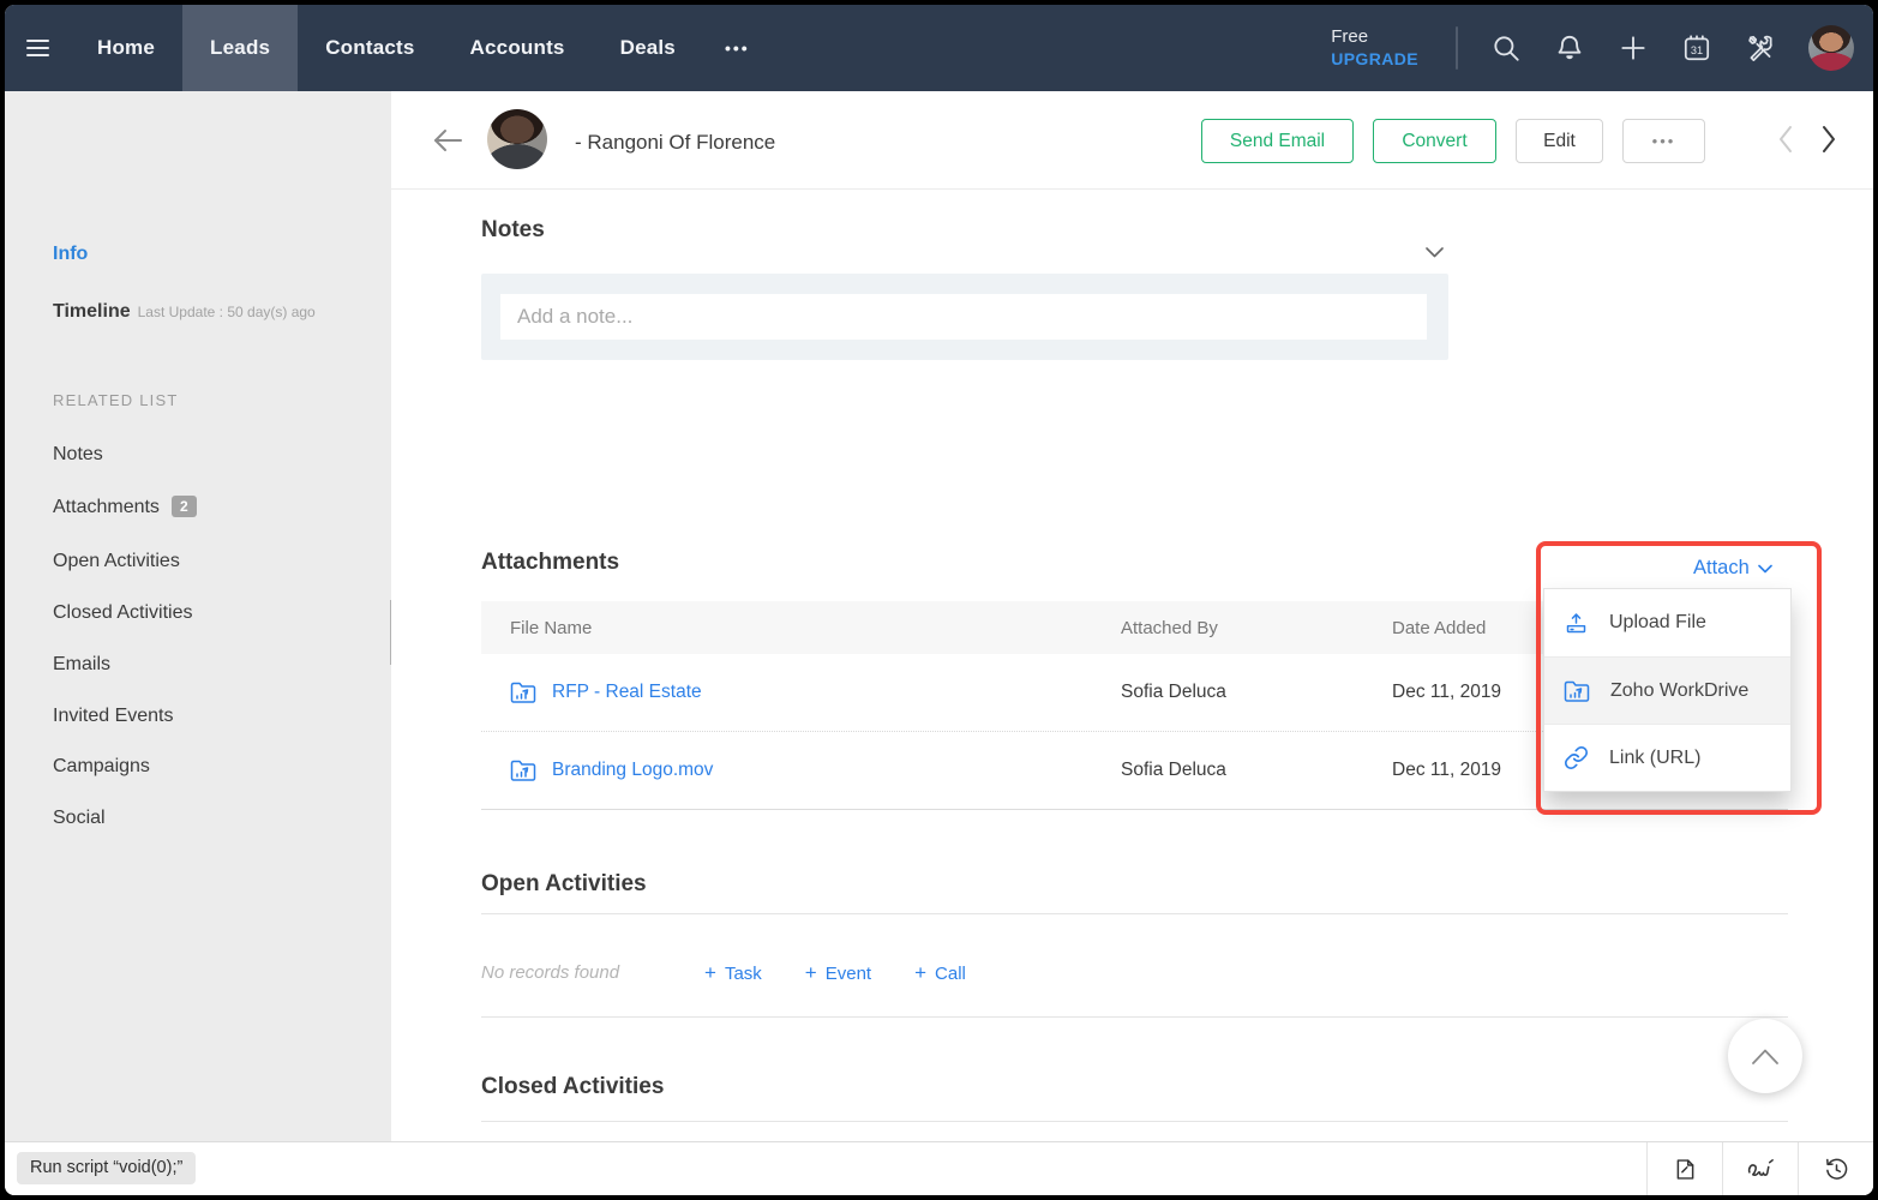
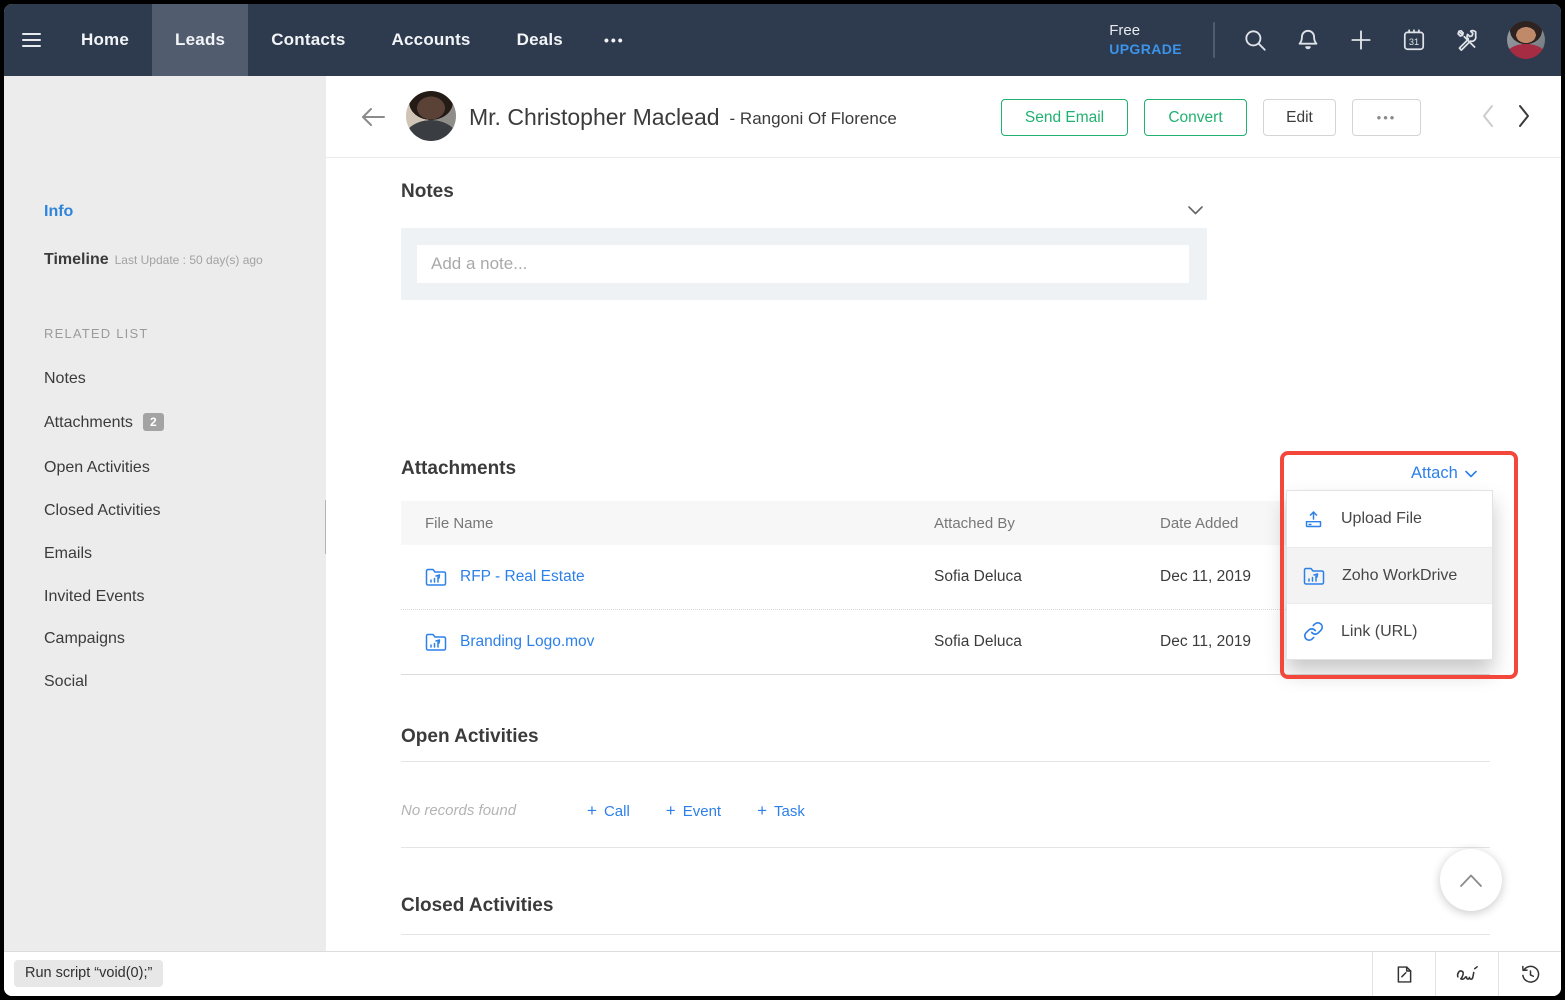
  Home
  Leads
  Contacts
  Accounts
  Deals
  •••
  Free
  UPGRADE
  31
  Info
  Timeline Last Update : 50 day(s) ago
  RELATED LIST
  Notes
  Attachments 2
  Open Activities
  Closed Activities
  Emails
  Invited Events
  Campaigns
  Social
+ Mr. Christopher Maclead
  - Rangoni Of Florence
  Send Email
  Convert
  Edit
  •••
  Notes
  Add a note...
  Attachments
  File Name
  Attached By
  Date Added
  RFP - Real Estate
  Sofia Deluca
  Dec 11, 2019
  Branding Logo.mov
  Sofia Deluca
  Dec 11, 2019
  Open Activities
  No records found
  +
- Task
+ Call
  +
  Event
  +
- Call
+ Task
  Closed Activities
  Attach
  Upload File
  Zoho WorkDrive
  Link (URL)
  Run script “void(0);”
